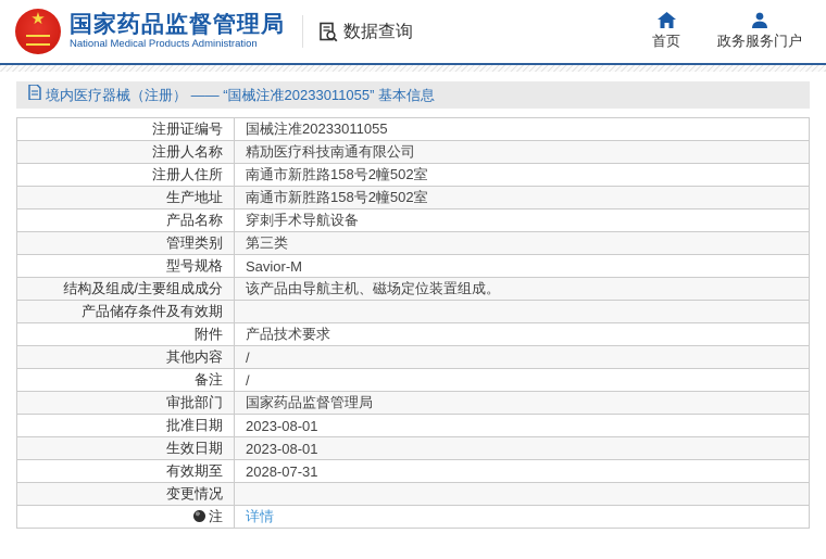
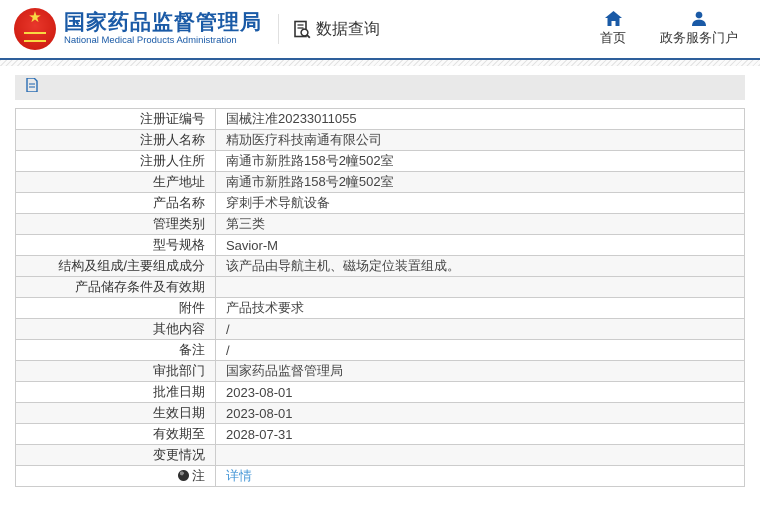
  ★
  国家药品监督管理局
  National Medical Products Administration
  数据查询
  首页
  政务服务门户
- 境内医疗器械（注册） —— “国械注准20233011055” 基本信息
  注册证编号	国械注准20233011055
  注册人名称	精劢医疗科技南通有限公司
  注册人住所	南通市新胜路158号2幢502室
  生产地址	南通市新胜路158号2幢502室
  产品名称	穿刺手术导航设备
  管理类别	第三类
  型号规格	Savior-M
  结构及组成/主要组成成分	该产品由导航主机、磁场定位装置组成。
  产品储存条件及有效期
  附件	产品技术要求
  其他内容	/
  备注	/
  审批部门	国家药品监督管理局
  批准日期	2023-08-01
  生效日期	2023-08-01
  有效期至	2028-07-31
  变更情况
  注	详情
